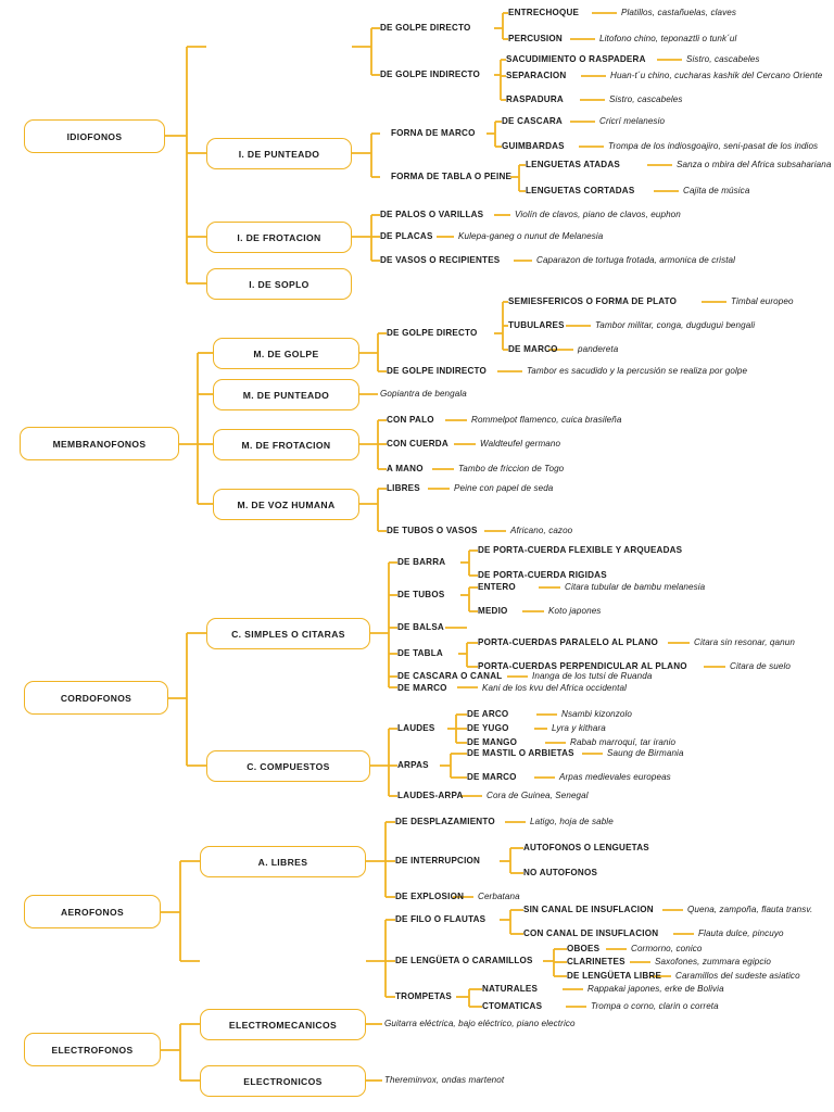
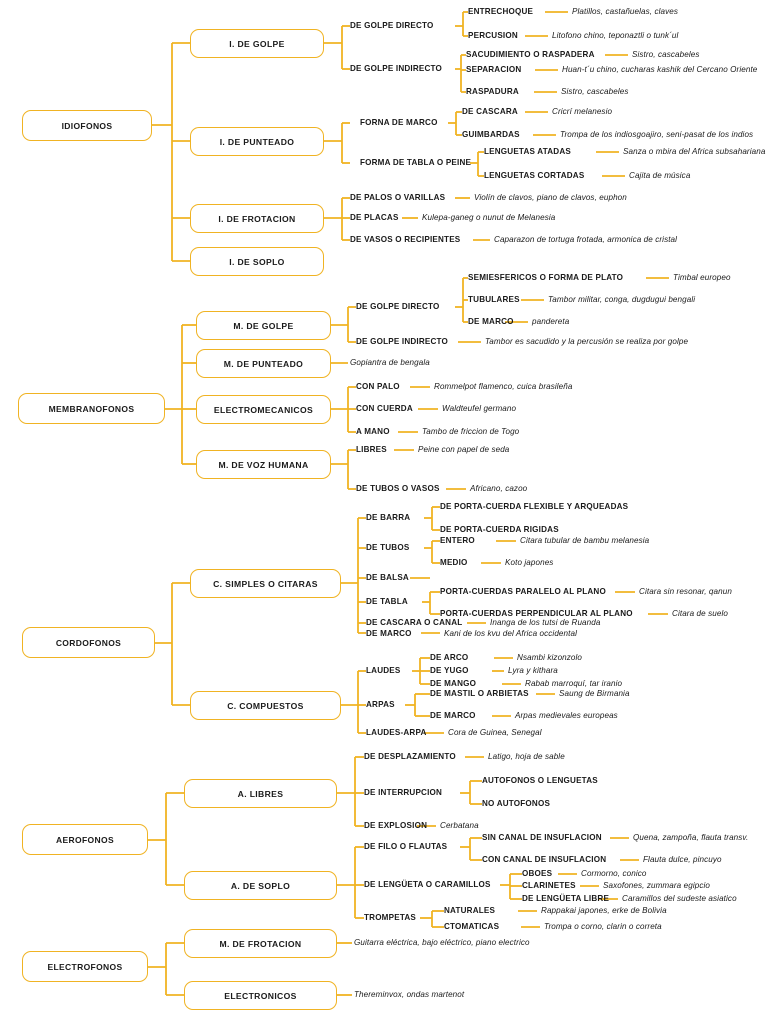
  IDIOFONOS
  MEMBRANOFONOS
  CORDOFONOS
  AEROFONOS
  ELECTROFONOS
+ I. DE GOLPE
  I. DE PUNTEADO
  I. DE FROTACION
  I. DE SOPLO
  M. DE GOLPE
  M. DE PUNTEADO
- M. DE FROTACION
+ ELECTROMECANICOS
  M. DE VOZ HUMANA
  C. SIMPLES O CITARAS
  C. COMPUESTOS
  A. LIBRES
+ A. DE SOPLO
- ELECTROMECANICOS
+ M. DE FROTACION
  ELECTRONICOS
  DE GOLPE DIRECTO
  DE GOLPE INDIRECTO
  ENTRECHOQUE
  Platillos, castañuelas, claves
  PERCUSION
  Litofono chino, teponaztli o tunk´ul
  SACUDIMIENTO O RASPADERA
  Sistro, cascabeles
  SEPARACION
  Huan-t´u chino, cucharas kashik del Cercano Oriente
  RASPADURA
  Sistro, cascabeles
  FORNA DE MARCO
  FORMA DE TABLA O PEINE
  DE CASCARA
  Cricrí melanesio
  GUIMBARDAS
  Trompa de los indiosgoajiro, seni-pasat de los indios
  LENGUETAS ATADAS
  Sanza o mbira del Africa subsahariana
  LENGUETAS CORTADAS
  Cajita de música
  DE PALOS O VARILLAS
  Violín de clavos, piano de clavos, euphon
  DE PLACAS
  Kulepa-ganeg o nunut de Melanesia
  DE VASOS O RECIPIENTES
  Caparazon de tortuga frotada, armonica de cristal
  DE GOLPE DIRECTO
  DE GOLPE INDIRECTO
  Tambor es sacudido y la percusión se realiza por golpe
  SEMIESFERICOS O FORMA DE PLATO
  Timbal europeo
  TUBULARES
  Tambor militar, conga, dugdugui bengali
  DE MARCO
  pandereta
  Gopiantra de bengala
  CON PALO
  Rommelpot flamenco, cuica brasileña
  CON CUERDA
  Waldteufel germano
  A MANO
  Tambo de friccion de Togo
  LIBRES
  Peine con papel de seda
  DE TUBOS O VASOS
  Africano, cazoo
  DE BARRA
  DE PORTA-CUERDA FLEXIBLE Y ARQUEADAS
  DE PORTA-CUERDA RIGIDAS
  DE TUBOS
  ENTERO
  Citara tubular de bambu melanesia
  MEDIO
  Koto japones
  DE BALSA
  DE TABLA
  PORTA-CUERDAS PARALELO AL PLANO
  Citara sin resonar, qanun
  PORTA-CUERDAS PERPENDICULAR AL PLANO
  Citara de suelo
  DE CASCARA O CANAL
  Inanga de los tutsi de Ruanda
  DE MARCO
  Kani de los kvu del Africa occidental
  LAUDES
  DE ARCO
  Nsambi kizonzolo
  DE YUGO
  Lyra y kithara
  DE MANGO
  Rabab marroquí, tar iranio
  ARPAS
  DE MASTIL O ARBIETAS
  Saung de Birmania
  DE MARCO
  Arpas medievales europeas
  LAUDES-ARPA
  Cora de Guinea, Senegal
  DE DESPLAZAMIENTO
  Latigo, hoja de sable
  DE INTERRUPCION
  AUTOFONOS O LENGUETAS
  NO AUTOFONOS
  DE EXPLOSION
  Cerbatana
  DE FILO O FLAUTAS
  SIN CANAL DE INSUFLACION
  Quena, zampoña, flauta transv.
  CON CANAL DE INSUFLACION
  Flauta dulce, pincuyo
  DE LENGÜETA O CARAMILLOS
  OBOES
  Cormorno, conico
  CLARINETES
  Saxofones, zummara egipcio
  DE LENGÜETA LIBRE
  Caramillos del sudeste asiatico
  TROMPETAS
  NATURALES
  Rappakai japones, erke de Bolivia
  CTOMATICAS
  Trompa o corno, clarin o correta
  Guitarra eléctrica, bajo eléctrico, piano electrico
  Thereminvox, ondas martenot
